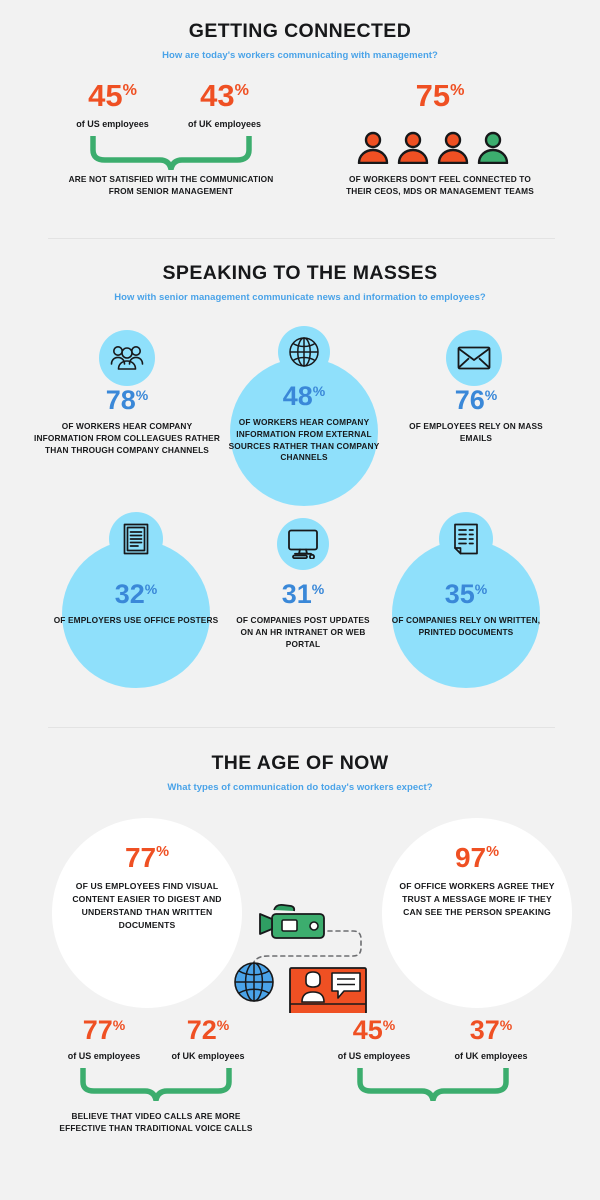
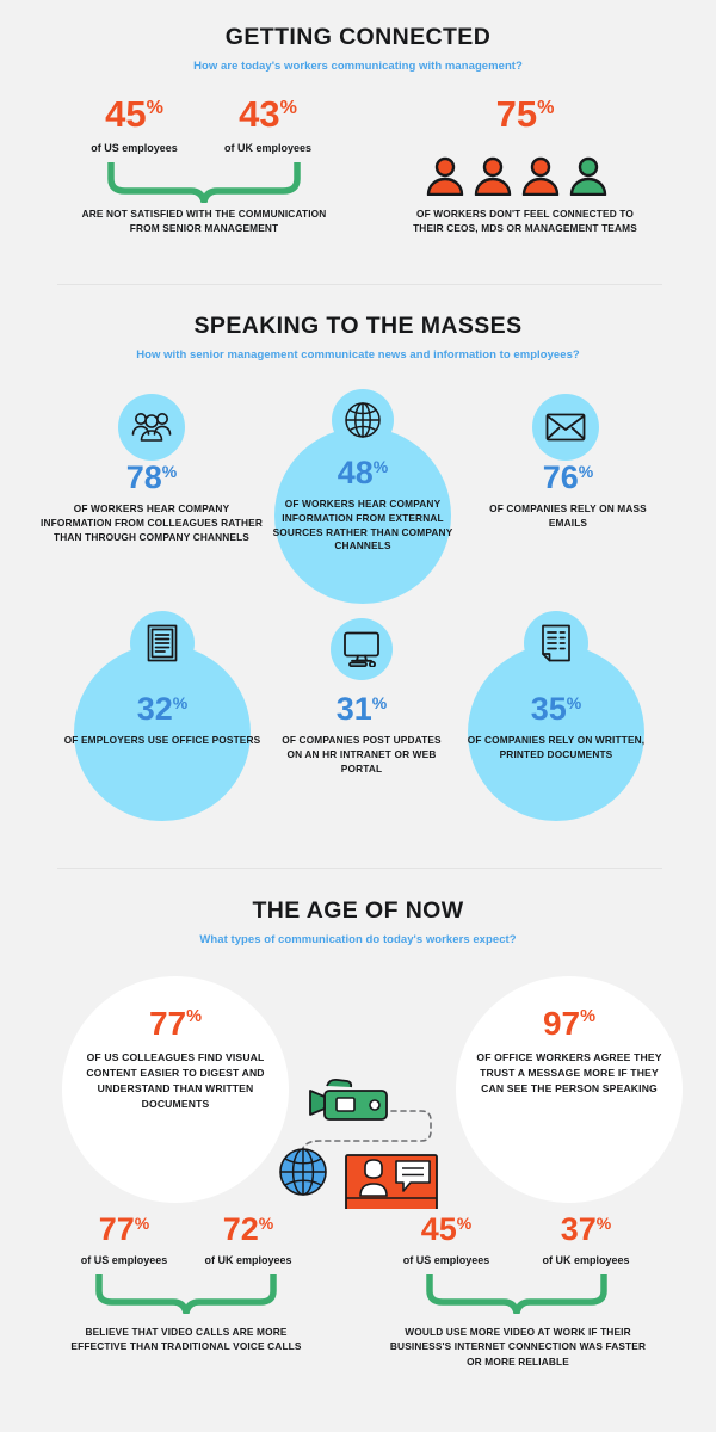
  GETTING CONNECTED
  How are today's workers communicating with management?
  45%
  of US employees
  43%
  of UK employees
  ARE NOT SATISFIED WITH THE COMMUNICATION FROM SENIOR MANAGEMENT
  75%
  OF WORKERS DON'T FEEL CONNECTED TO THEIR CEOS, MDS OR MANAGEMENT TEAMS
  SPEAKING TO THE MASSES
  How with senior management communicate news and information to employees?
  78%
  OF WORKERS HEAR COMPANY INFORMATION FROM COLLEAGUES RATHER THAN THROUGH COMPANY CHANNELS
  48%
  OF WORKERS HEAR COMPANY INFORMATION FROM EXTERNAL SOURCES RATHER THAN COMPANY CHANNELS
  76%
- OF EMPLOYEES RELY ON MASS EMAILS
+ OF COMPANIES RELY ON MASS EMAILS
  32%
  OF EMPLOYERS USE OFFICE POSTERS
  31%
  OF COMPANIES POST UPDATES ON AN HR INTRANET OR WEB PORTAL
  35%
  OF COMPANIES RELY ON WRITTEN, PRINTED DOCUMENTS
  THE AGE OF NOW
  What types of communication do today's workers expect?
  77%
- OF US EMPLOYEES FIND VISUAL CONTENT EASIER TO DIGEST AND UNDERSTAND THAN WRITTEN DOCUMENTS
+ OF US COLLEAGUES FIND VISUAL CONTENT EASIER TO DIGEST AND UNDERSTAND THAN WRITTEN DOCUMENTS
  97%
  OF OFFICE WORKERS AGREE THEY TRUST A MESSAGE MORE IF THEY CAN SEE THE PERSON SPEAKING
  77%
  of US employees
  72%
  of UK employees
  BELIEVE THAT VIDEO CALLS ARE MORE EFFECTIVE THAN TRADITIONAL VOICE CALLS
  45%
  of US employees
  37%
  of UK employees
+ WOULD USE MORE VIDEO AT WORK IF THEIR BUSINESS'S INTERNET CONNECTION WAS FASTER OR MORE RELIABLE
